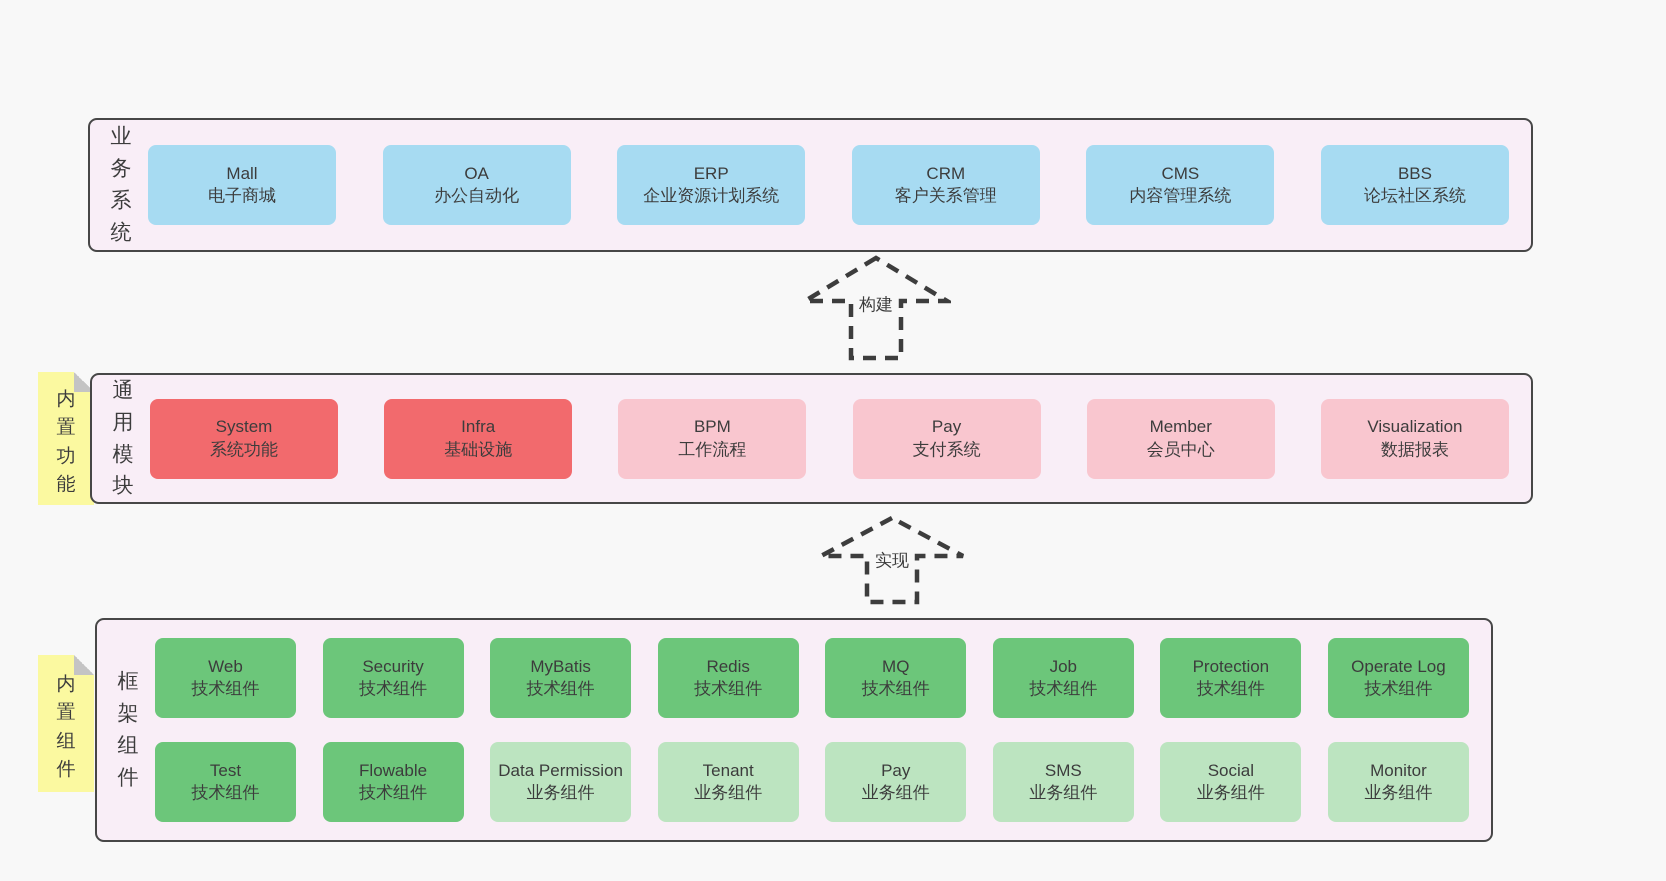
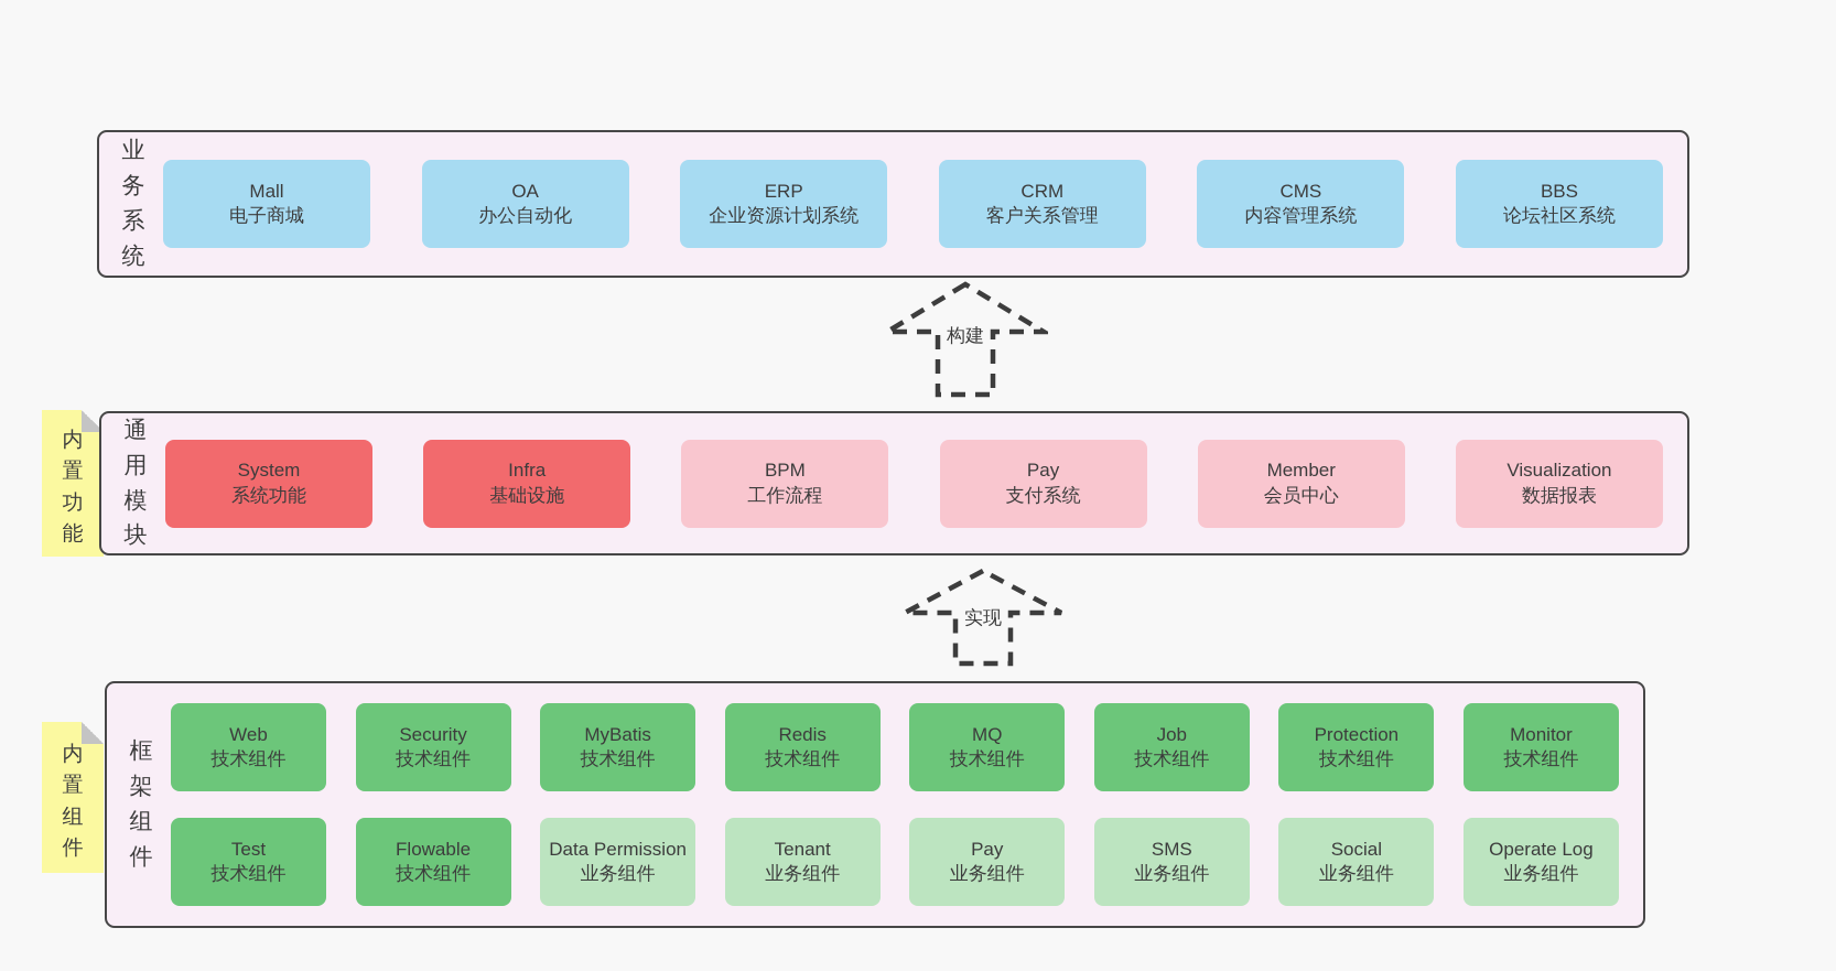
  业务系统
  Mall
  电子商城
  OA
  办公自动化
  ERP
  企业资源计划系统
  CRM
  客户关系管理
  CMS
  内容管理系统
  BBS
  论坛社区系统
  构建
  内置功能
  通用模块
  System
  系统功能
  Infra
  基础设施
  BPM
  工作流程
  Pay
  支付系统
  Member
  会员中心
  Visualization
  数据报表
  实现
  内置组件
  框架组件
  Web
  技术组件
  Security
  技术组件
  MyBatis
  技术组件
  Redis
  技术组件
  MQ
  技术组件
  Job
  技术组件
  Protection
  技术组件
- Operate Log
+ Monitor
  技术组件
  Test
  技术组件
  Flowable
  技术组件
  Data Permission
  业务组件
  Tenant
  业务组件
  Pay
  业务组件
  SMS
  业务组件
  Social
  业务组件
- Monitor
+ Operate Log
  业务组件
